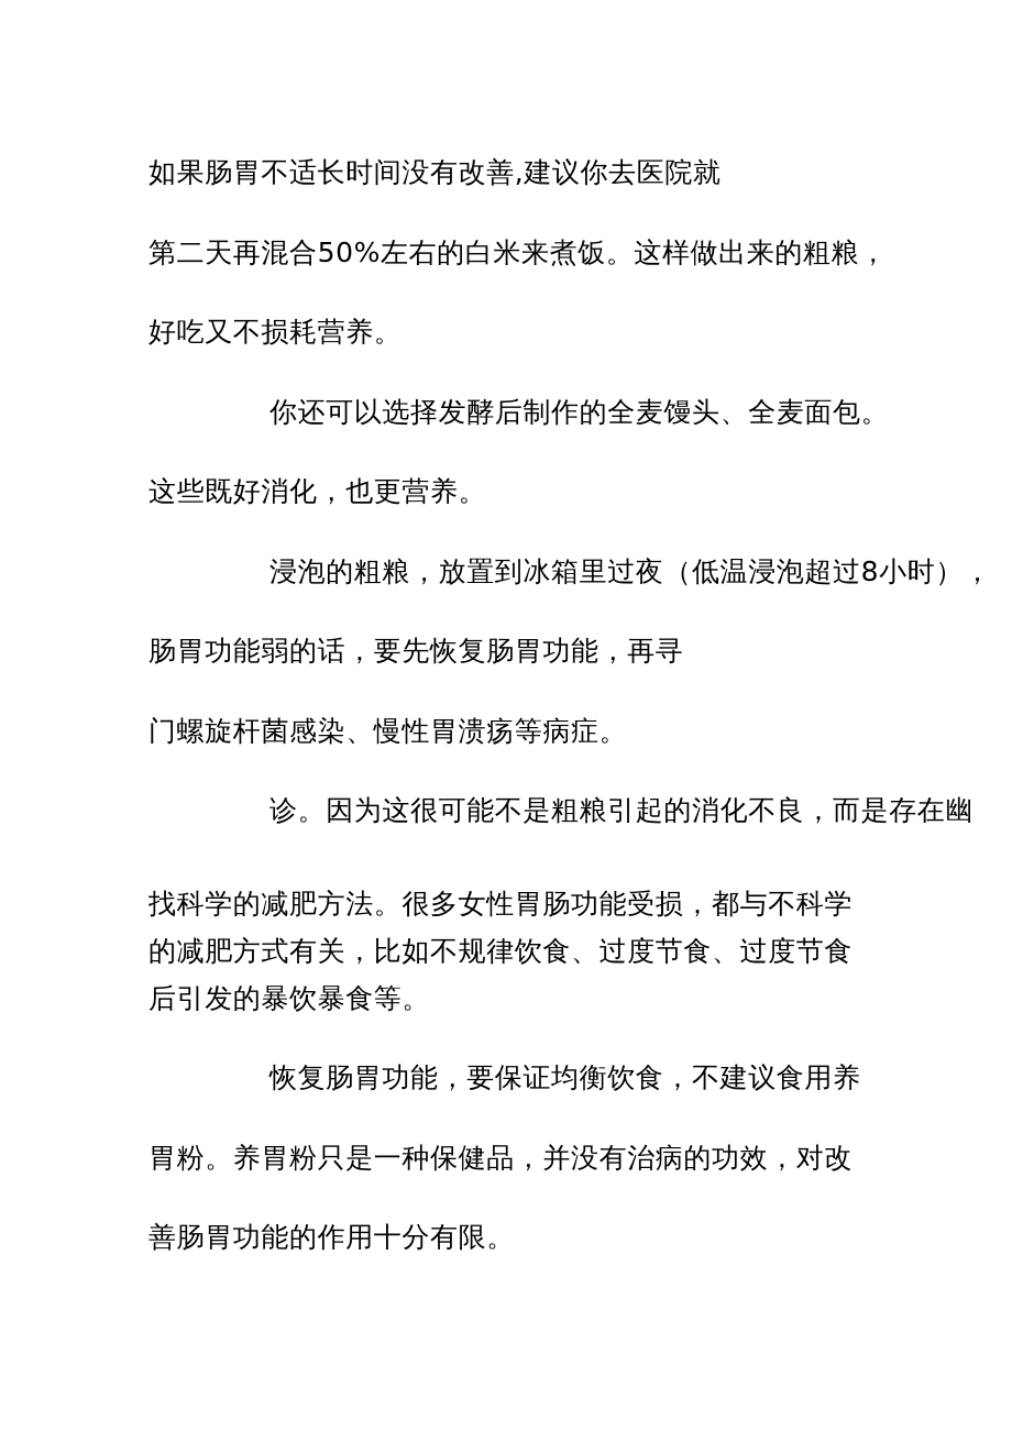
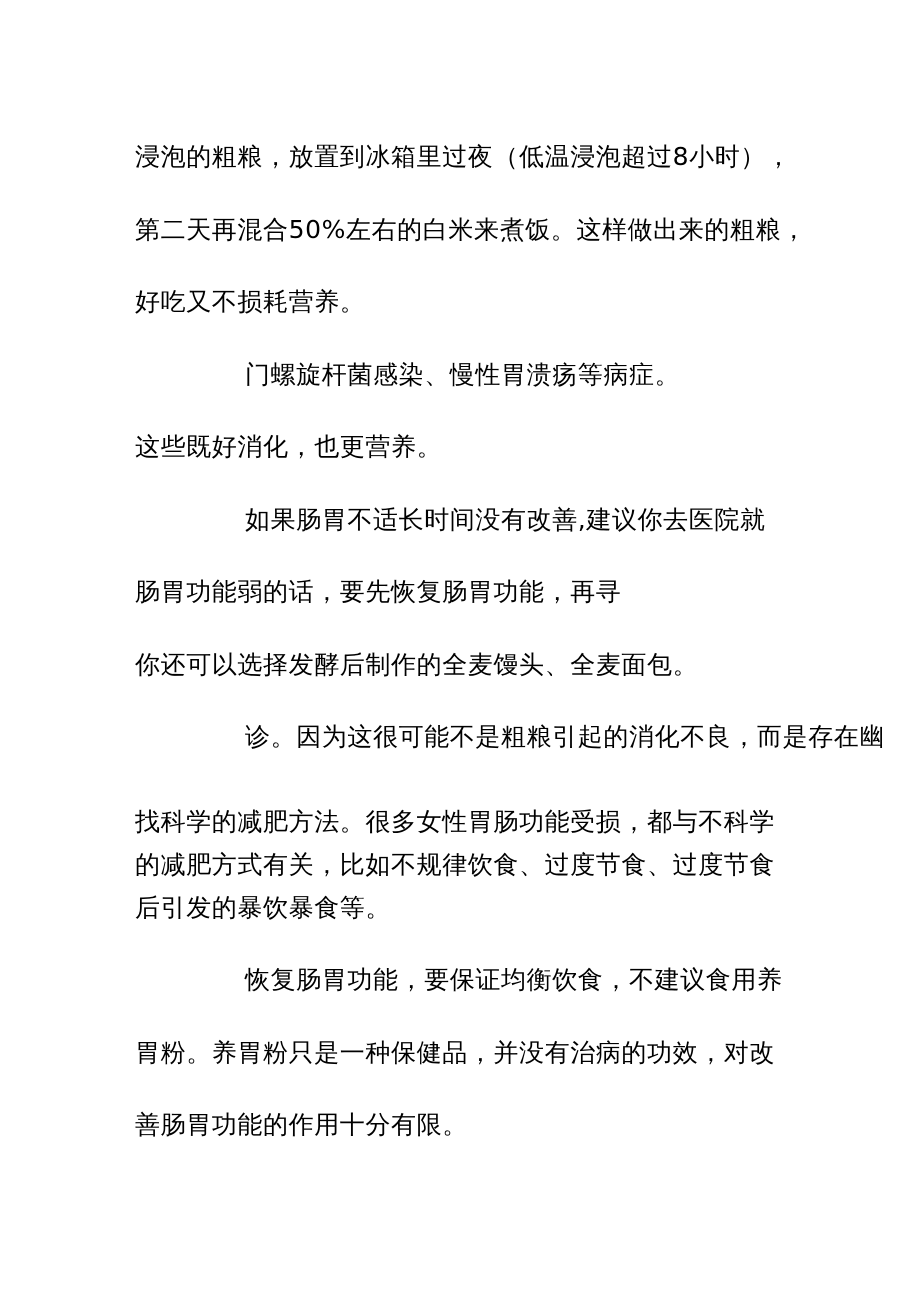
- 如果肠胃不适长时间没有改善,建议你去医院就
+ 浸泡的粗粮，放置到冰箱里过夜（低温浸泡超过8小时），
  第二天再混合50%左右的白米来煮饭。这样做出来的粗粮，
  好吃又不损耗营养。
- 你还可以选择发酵后制作的全麦馒头、全麦面包。
+ 门螺旋杆菌感染、慢性胃溃疡等病症。
  这些既好消化，也更营养。
- 浸泡的粗粮，放置到冰箱里过夜（低温浸泡超过8小时），
+ 如果肠胃不适长时间没有改善,建议你去医院就
  肠胃功能弱的话，要先恢复肠胃功能，再寻
- 门螺旋杆菌感染、慢性胃溃疡等病症。
+ 你还可以选择发酵后制作的全麦馒头、全麦面包。
  诊。因为这很可能不是粗粮引起的消化不良，而是存在幽
  找科学的减肥方法。很多女性胃肠功能受损，都与不科学
  的减肥方式有关，比如不规律饮食、过度节食、过度节食
  后引发的暴饮暴食等。
  恢复肠胃功能，要保证均衡饮食，不建议食用养
  胃粉。养胃粉只是一种保健品，并没有治病的功效，对改
  善肠胃功能的作用十分有限。
